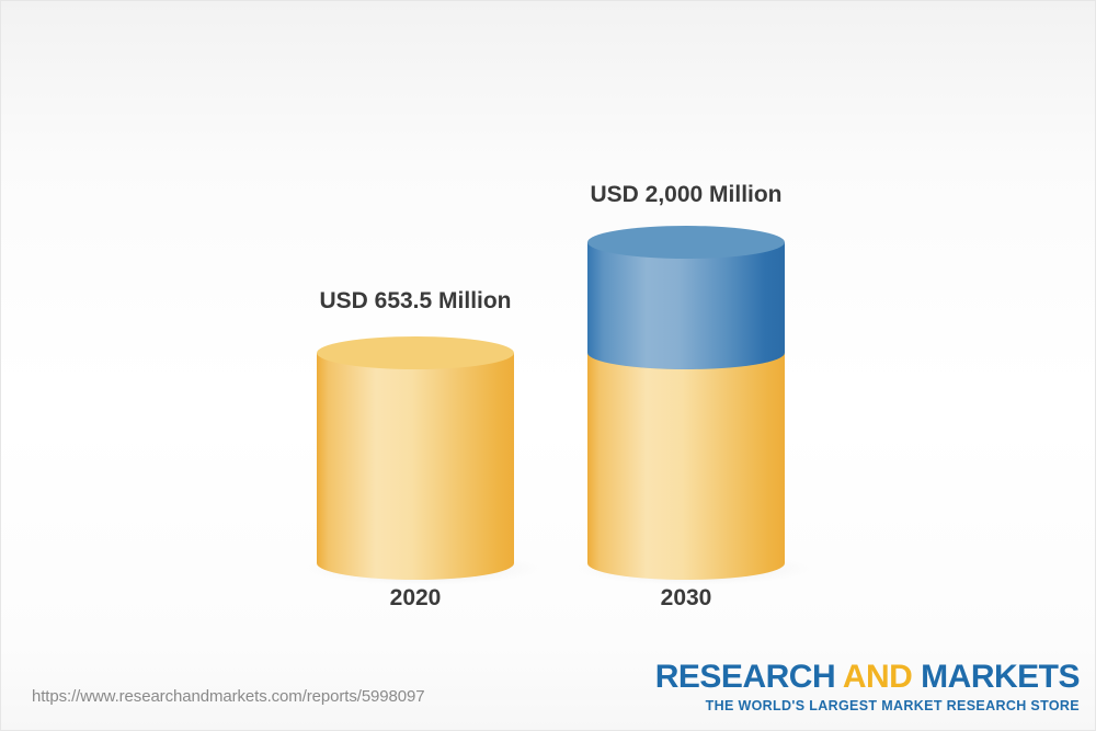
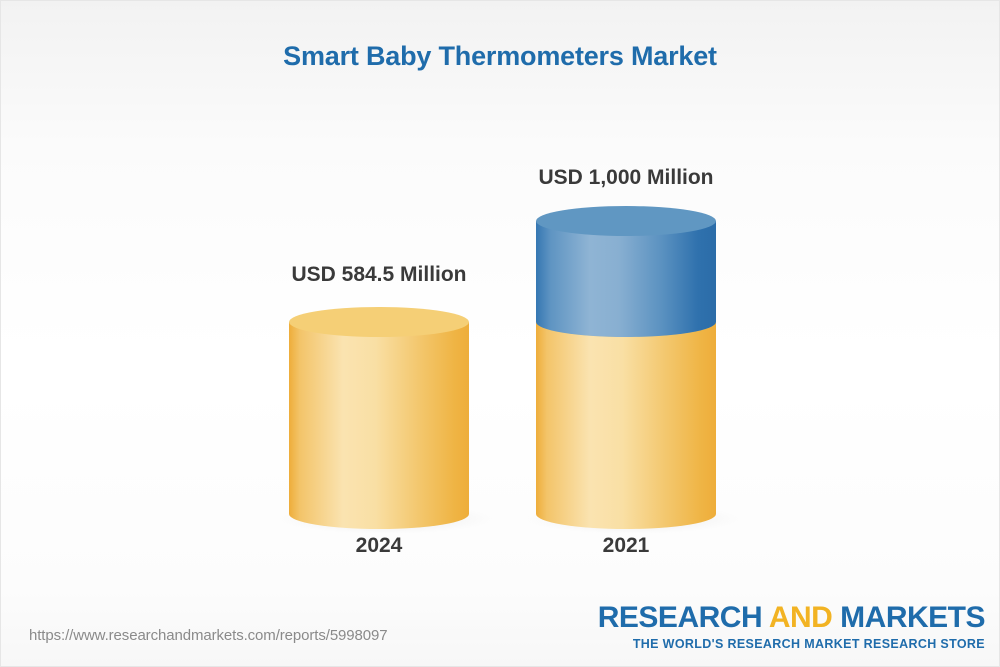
+ Smart Baby Thermometers Market
- USD 653.5 Million
+ USD 584.5 Million
- USD 2,000 Million
+ USD 1,000 Million
- 2020
+ 2024
- 2030
+ 2021
  https://www.researchandmarkets.com/reports/5998097
  RESEARCH AND MARKETS
- THE WORLD'S LARGEST MARKET RESEARCH STORE
+ THE WORLD'S RESEARCH MARKET RESEARCH STORE
